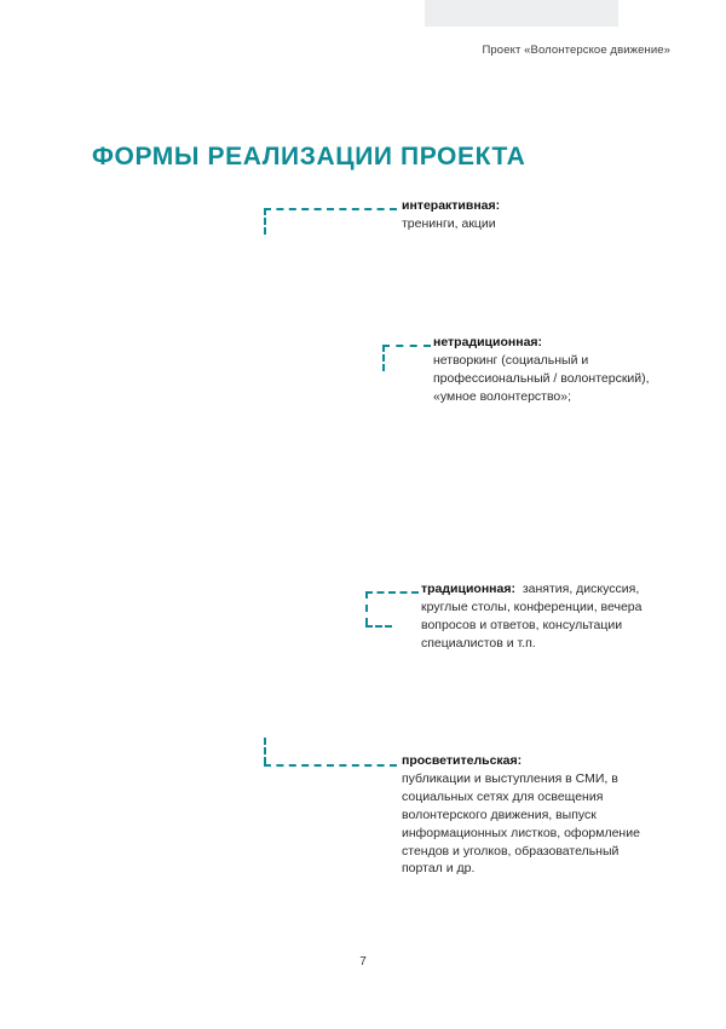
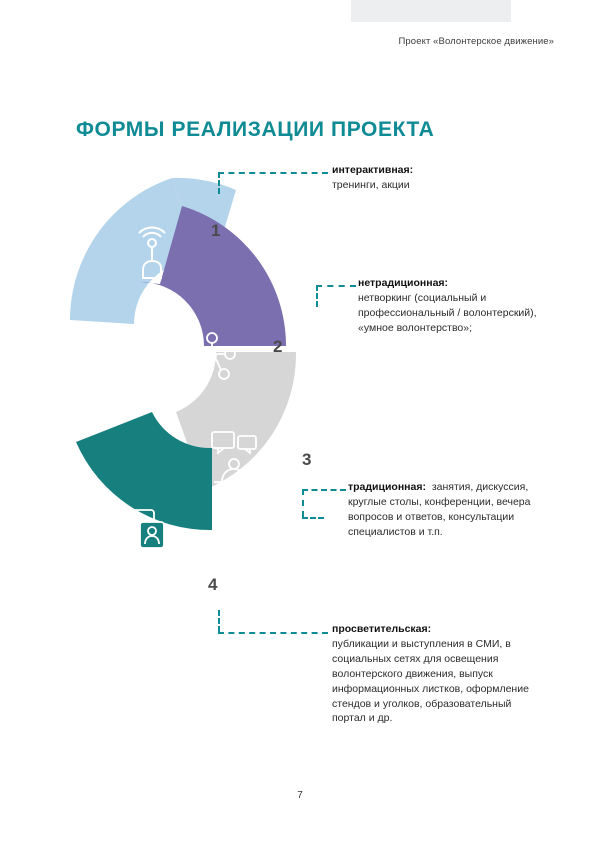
  Проект «Волонтерское движение»
  ФОРМЫ РЕАЛИЗАЦИИ ПРОЕКТА
+ 1
+ 2
+ 3
+ 4
  интерактивная:
  тренинги, акции
  нетрадиционная:
  нетворкинг (социальный и профессиональный / волонтерский), «умное волонтерство»;
  традиционная: занятия, дискуссия, круглые столы, конференции, вечера вопросов и ответов, консультации специалистов и т.п.
  просветительская:
  публикации и выступления в СМИ, в социальных сетях для освещения волонтерского движения, выпуск информационных листков, оформление стендов и уголков, образовательный портал и др.
  7
